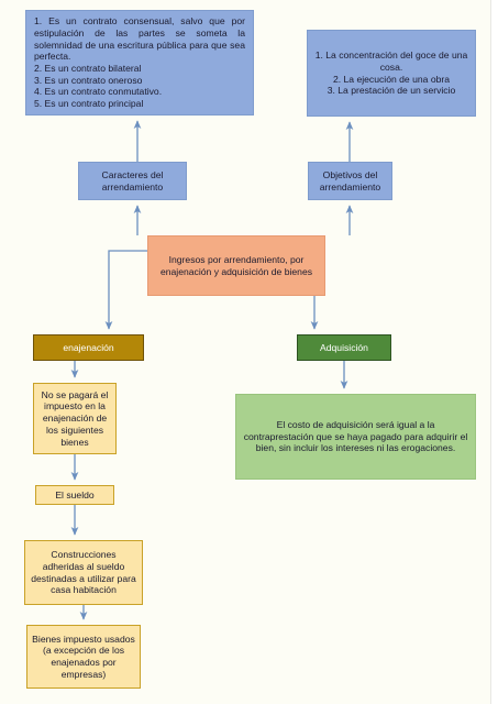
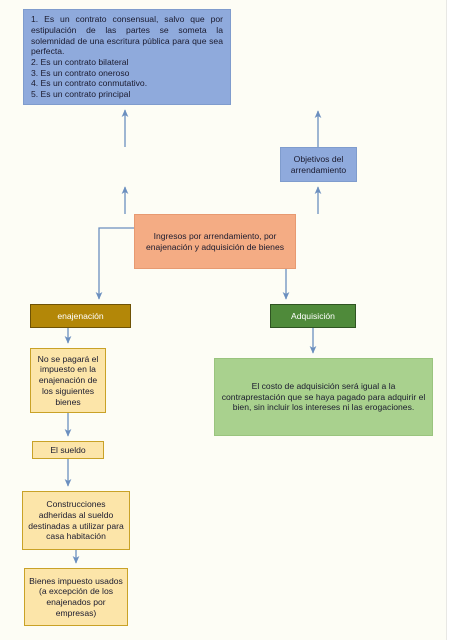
  1. Es un contrato consensual, salvo que por estipulación de las partes se someta la solemnidad de una escritura pública para que sea perfecta.
  2. Es un contrato bilateral
  3. Es un contrato oneroso
  4. Es un contrato conmutativo.
  5. Es un contrato principal
- 1. La concentración del goce de una cosa.
- 2. La ejecución de una obra
- 3. La prestación de un servicio
- Caracteres del arrendamiento
  Objetivos del arrendamiento
  Ingresos por arrendamiento, por enajenación y adquisición de bienes
  enajenación
  Adquisición
  El costo de adquisición será igual a la contraprestación que se haya pagado para adquirir el bien, sin incluir los intereses ni las erogaciones.
  No se pagará el impuesto en la enajenación de los siguientes bienes
  El sueldo
  Construcciones adheridas al sueldo destinadas a utilizar para casa habitación
  Bienes impuesto usados (a excepción de los enajenados por empresas)
